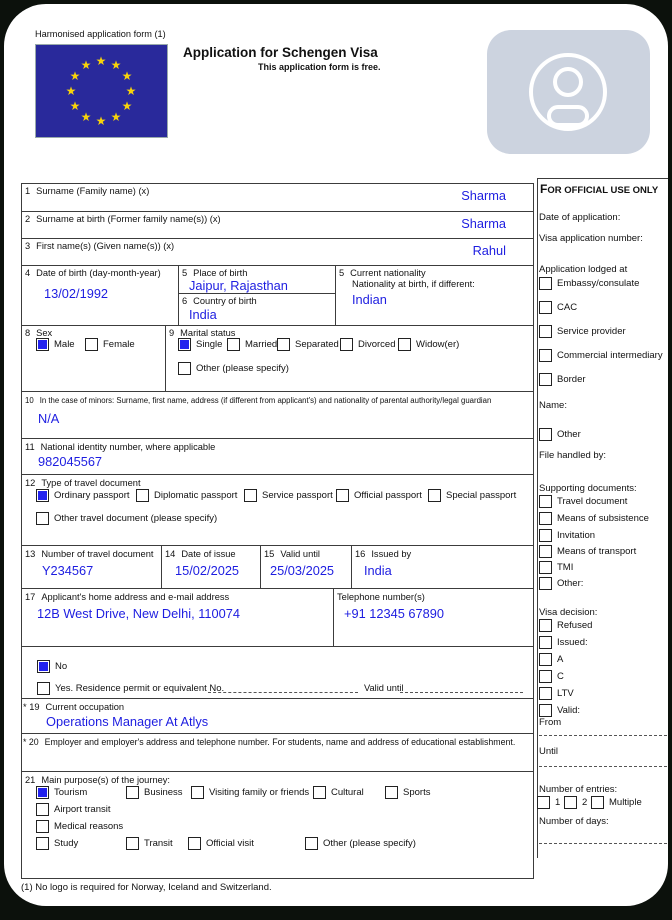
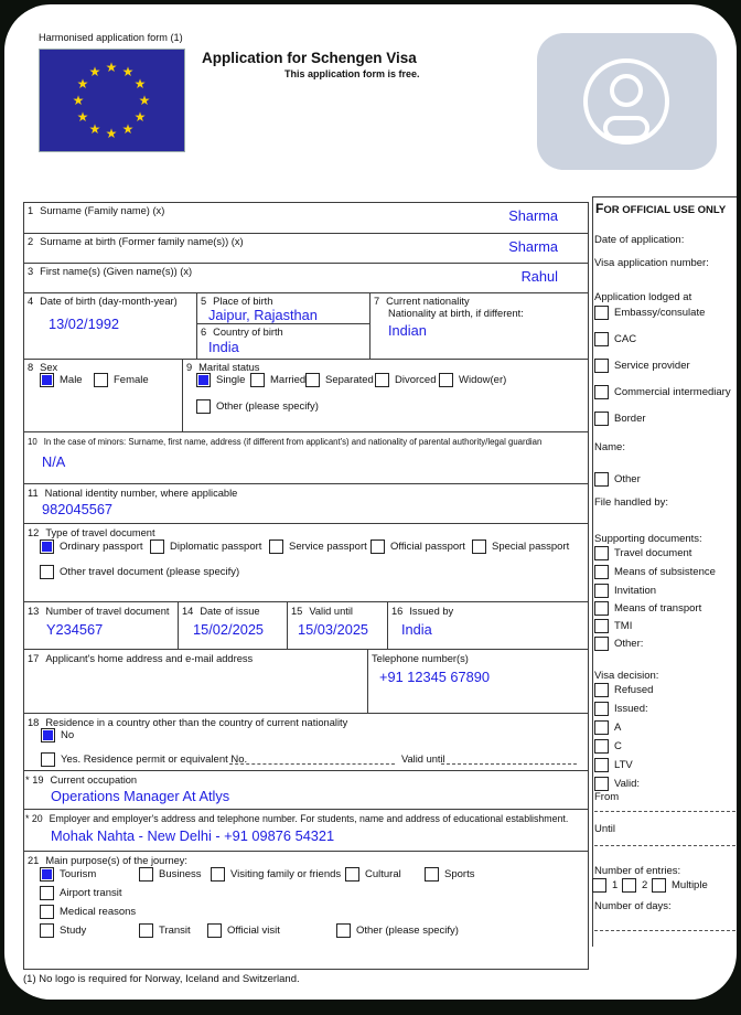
  Harmonised application form (1)
  Application for Schengen Visa
  This application form is free.
  1 Surname (Family name) (x)
  Sharma
  2 Surname at birth (Former family name(s)) (x)
  Sharma
  3 First name(s) (Given name(s)) (x)
  Rahul
  4 Date of birth (day-month-year)
  13/02/1992
  5 Place of birth
  Jaipur, Rajasthan
  6 Country of birth
  India
- 5 Current nationality
+ 7 Current nationality
  Nationality at birth, if different:
  Indian
  8 Sex
  Male
  Female
  9 Marital status
  Single
  Married
  Separated
  Divorced
  Widow(er)
  Other (please specify)
  10 In the case of minors: Surname, first name, address (if different from applicant's) and nationality of parental authority/legal guardian
  N/A
  11 National identity number, where applicable
  982045567
  12 Type of travel document
  Ordinary passport
  Diplomatic passport
  Service passport
  Official passport
  Special passport
  Other travel document (please specify)
  13 Number of travel document
  Y234567
  14 Date of issue
  15/02/2025
  15 Valid until
- 25/03/2025
+ 15/03/2025
  16 Issued by
  India
  17 Applicant's home address and e-mail address
- 12B West Drive, New Delhi, 110074
  Telephone number(s)
  +91 12345 67890
+ 18 Residence in a country other than the country of current nationality
  No
  Yes. Residence permit or equivalent No.
  Valid until
  * 19 Current occupation
  Operations Manager At Atlys
  * 20 Employer and employer's address and telephone number. For students, name and address of educational establishment.
+ Mohak Nahta - New Delhi - +91 09876 54321
  21 Main purpose(s) of the journey:
  Tourism
  Business
  Visiting family or friends
  Cultural
  Sports
  Airport transit
  Medical reasons
  Study
  Transit
  Official visit
  Other (please specify)
  (1) No logo is required for Norway, Iceland and Switzerland.
  FOR OFFICIAL USE ONLY
  Date of application:
  Visa application number:
  Application lodged at
  Embassy/consulate
  CAC
  Service provider
  Commercial intermediary
  Border
  Name:
  Other
  File handled by:
  Supporting documents:
  Travel document
  Means of subsistence
  Invitation
  Means of transport
  TMI
  Other:
  Visa decision:
  Refused
  Issued:
  A
  C
  LTV
  Valid:
  From
  Until
  Number of entries:
  1
  2
  Multiple
  Number of days:
